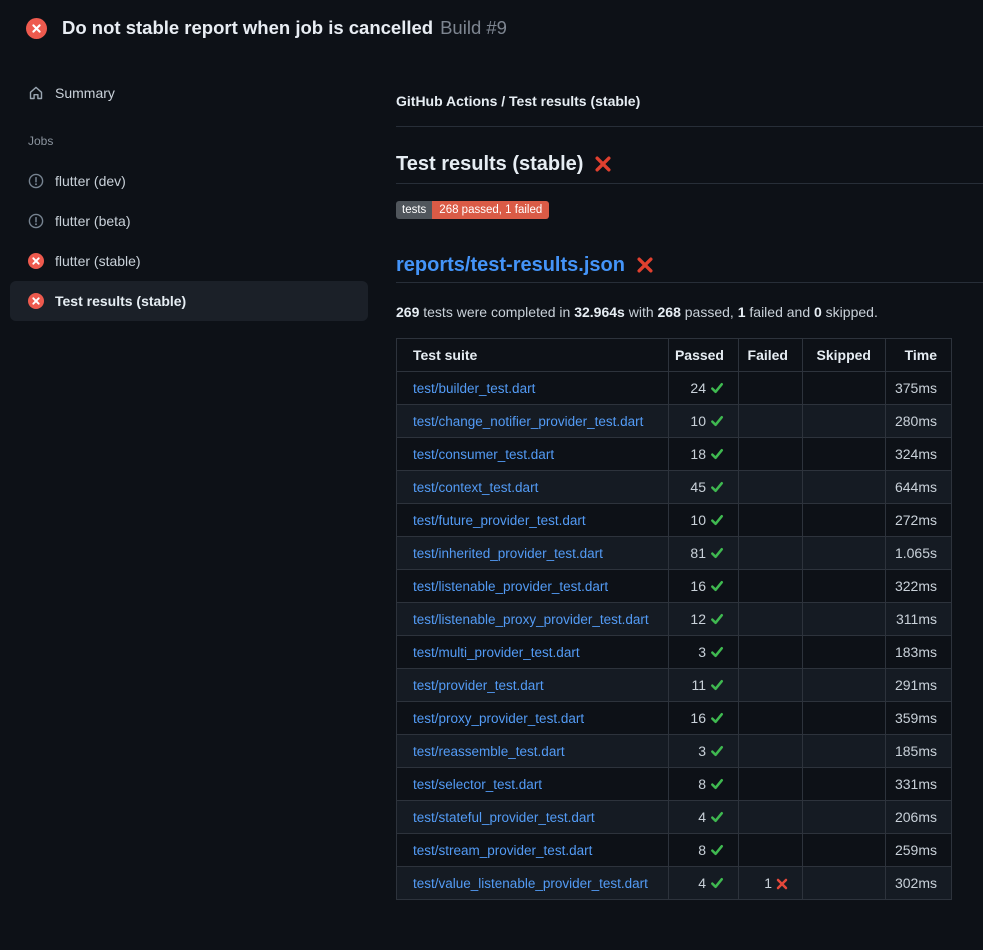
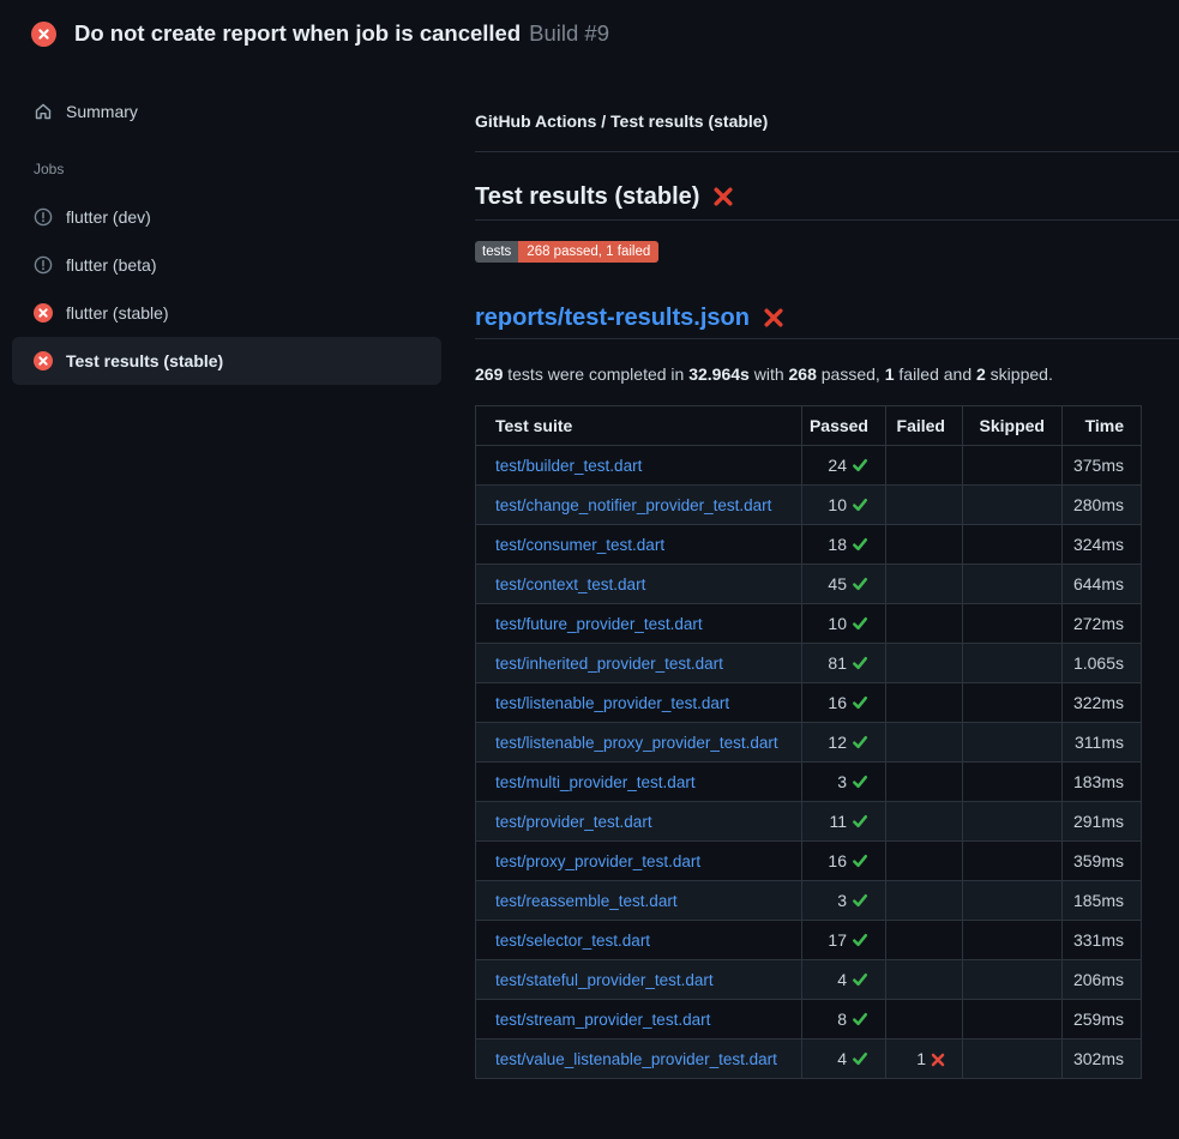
- Do not stable report when job is cancelled
+ Do not create report when job is cancelled
  Build #9
  Summary
  Jobs
  flutter (dev)
  flutter (beta)
  flutter (stable)
  Test results (stable)
  GitHub Actions / Test results (stable)
  Test results (stable)
  tests
  268 passed, 1 failed
  reports/test-results.json
- 269 tests were completed in 32.964s with 268 passed, 1 failed and 0 skipped.
+ 269 tests were completed in 32.964s with 268 passed, 1 failed and 2 skipped.
  Test suite	Passed	Failed	Skipped	Time
  test/builder_test.dart	24			375ms
  test/change_notifier_provider_test.dart	10			280ms
  test/consumer_test.dart	18			324ms
  test/context_test.dart	45			644ms
  test/future_provider_test.dart	10			272ms
  test/inherited_provider_test.dart	81			1.065s
  test/listenable_provider_test.dart	16			322ms
  test/listenable_proxy_provider_test.dart	12			311ms
  test/multi_provider_test.dart	3			183ms
  test/provider_test.dart	11			291ms
  test/proxy_provider_test.dart	16			359ms
  test/reassemble_test.dart	3			185ms
- test/selector_test.dart	8			331ms
+ test/selector_test.dart	17			331ms
  test/stateful_provider_test.dart	4			206ms
  test/stream_provider_test.dart	8			259ms
  test/value_listenable_provider_test.dart	4	1		302ms
